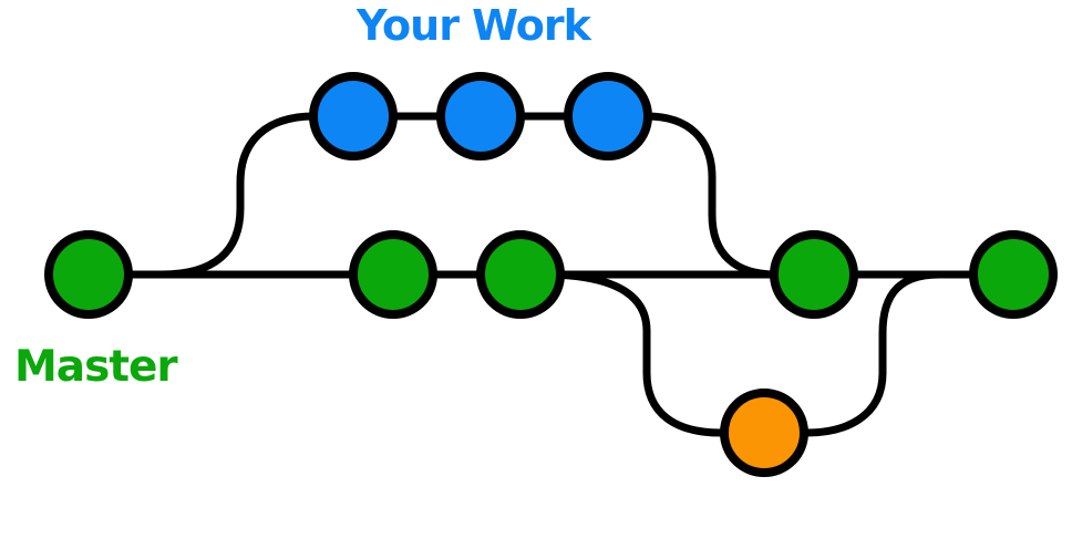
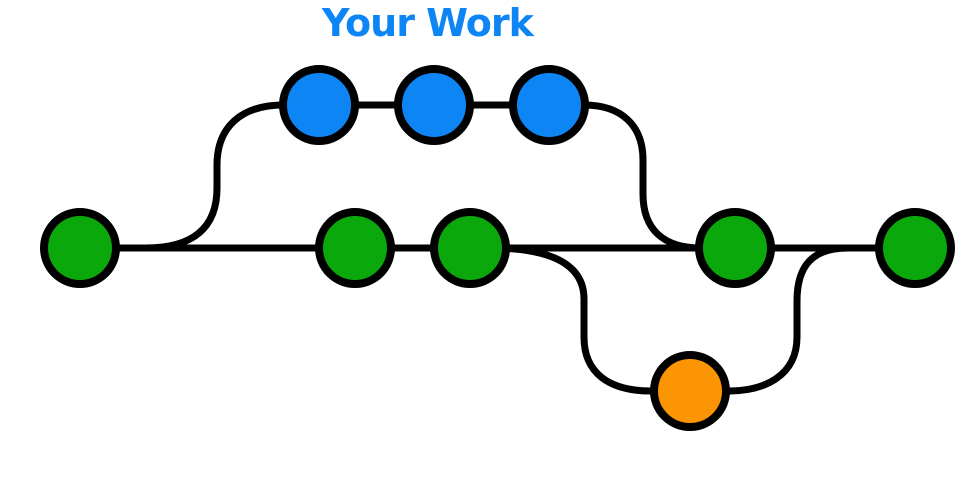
  Your Work
- Master
